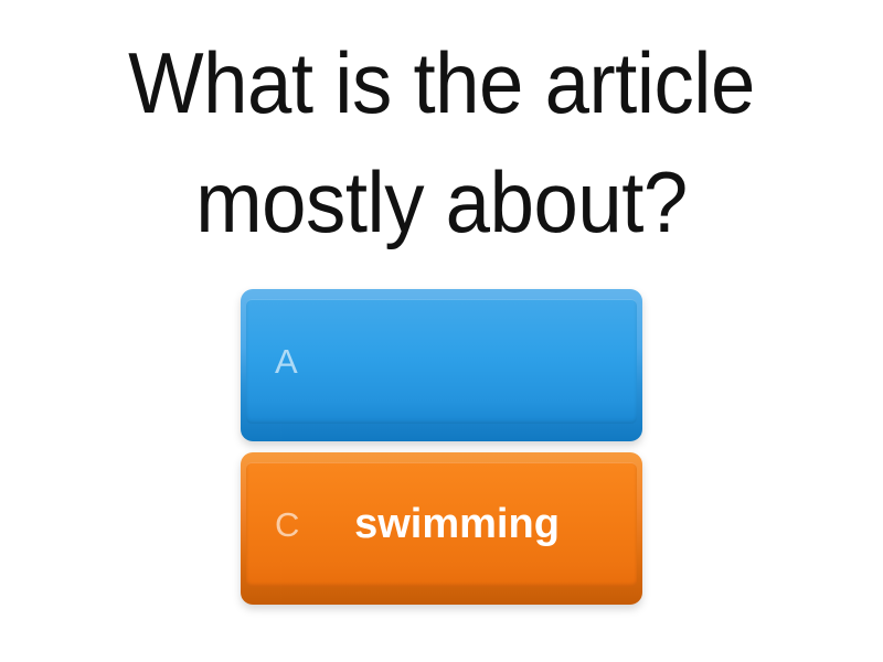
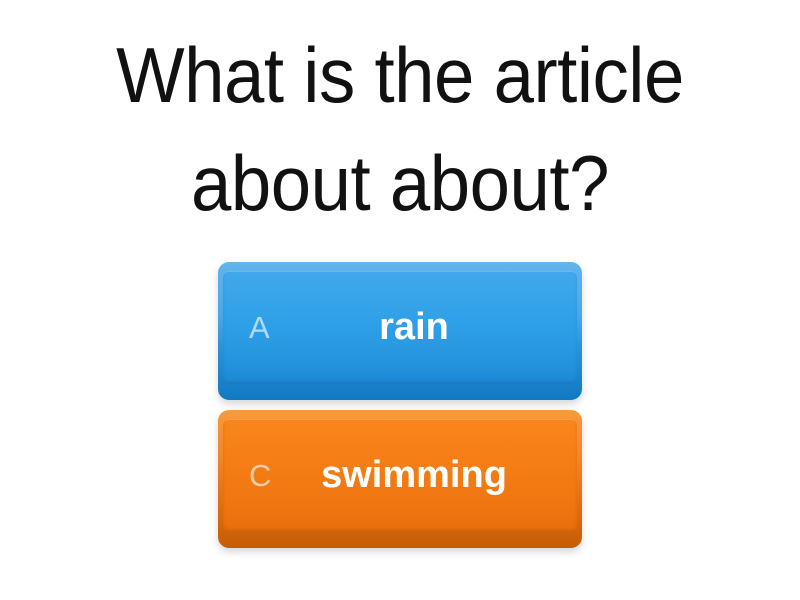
- What is the article mostly about?
+ What is the article about about?
  A
+ rain
  C
  swimming
